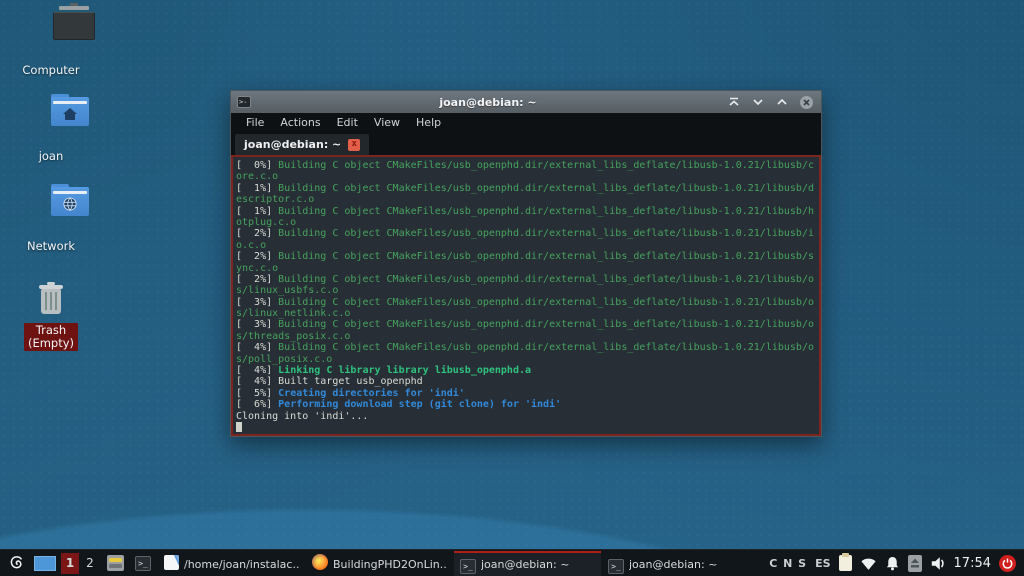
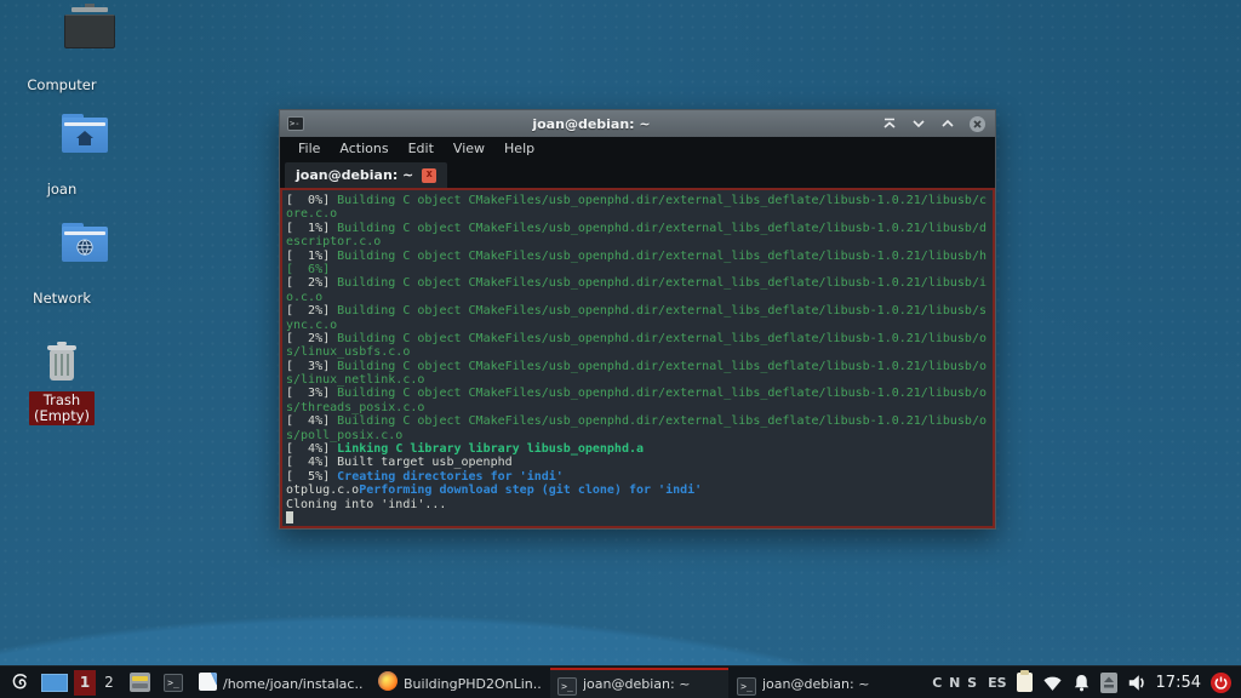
  Computer
  joan
  Network
  Trash
  (Empty)
  >-
  joan@debian: ~
  File
  Actions
  Edit
  View
  Help
  joan@debian: ~
  x
  [ 0%] Building C object CMakeFiles/usb_openphd.dir/external_libs_deflate/libusb-1.0.21/libusb/c
  ore.c.o
  [ 1%] Building C object CMakeFiles/usb_openphd.dir/external_libs_deflate/libusb-1.0.21/libusb/d
  escriptor.c.o
  [ 1%] Building C object CMakeFiles/usb_openphd.dir/external_libs_deflate/libusb-1.0.21/libusb/h
- otplug.c.o
+ [ 6%]
  [ 2%] Building C object CMakeFiles/usb_openphd.dir/external_libs_deflate/libusb-1.0.21/libusb/i
  o.c.o
  [ 2%] Building C object CMakeFiles/usb_openphd.dir/external_libs_deflate/libusb-1.0.21/libusb/s
  ync.c.o
  [ 2%] Building C object CMakeFiles/usb_openphd.dir/external_libs_deflate/libusb-1.0.21/libusb/o
  s/linux_usbfs.c.o
  [ 3%] Building C object CMakeFiles/usb_openphd.dir/external_libs_deflate/libusb-1.0.21/libusb/o
  s/linux_netlink.c.o
  [ 3%] Building C object CMakeFiles/usb_openphd.dir/external_libs_deflate/libusb-1.0.21/libusb/o
  s/threads_posix.c.o
  [ 4%] Building C object CMakeFiles/usb_openphd.dir/external_libs_deflate/libusb-1.0.21/libusb/o
  s/poll_posix.c.o
  [ 4%] Linking C library library libusb_openphd.a
  [ 4%] Built target usb_openphd
  [ 5%] Creating directories for 'indi'
- [ 6%] Performing download step (git clone) for 'indi'
+ otplug.c.oPerforming download step (git clone) for 'indi'
  Cloning into 'indi'...
  1
  2
  >_
  /home/joan/instalac..
  BuildingPHD2OnLin..
  >_
  joan@debian: ~
  >_
  joan@debian: ~
  C N S
  ES
  17:54
